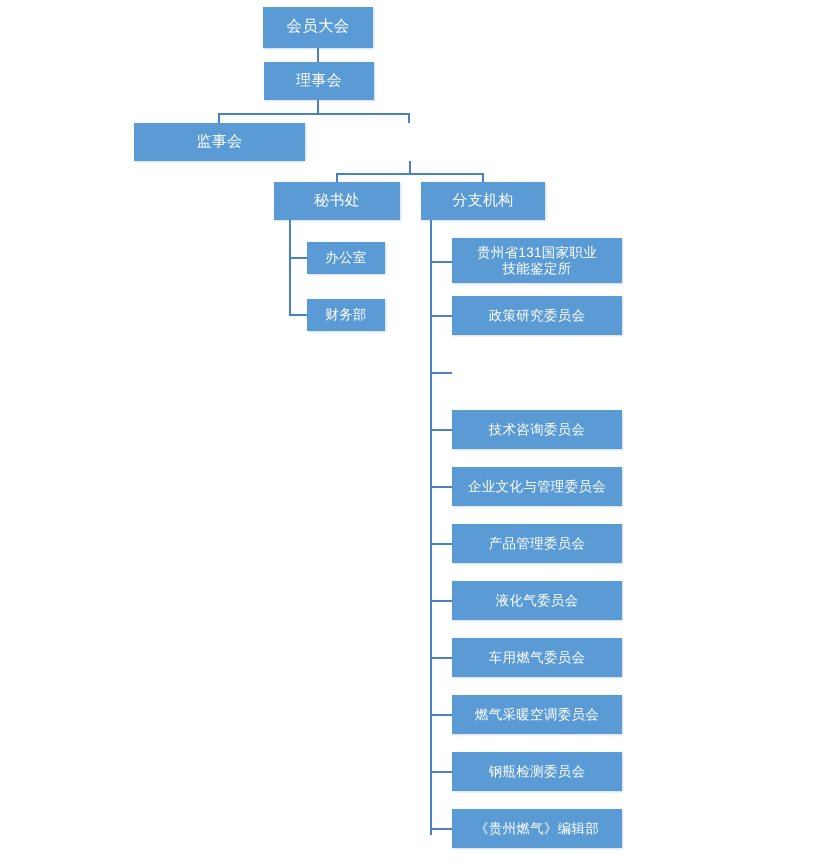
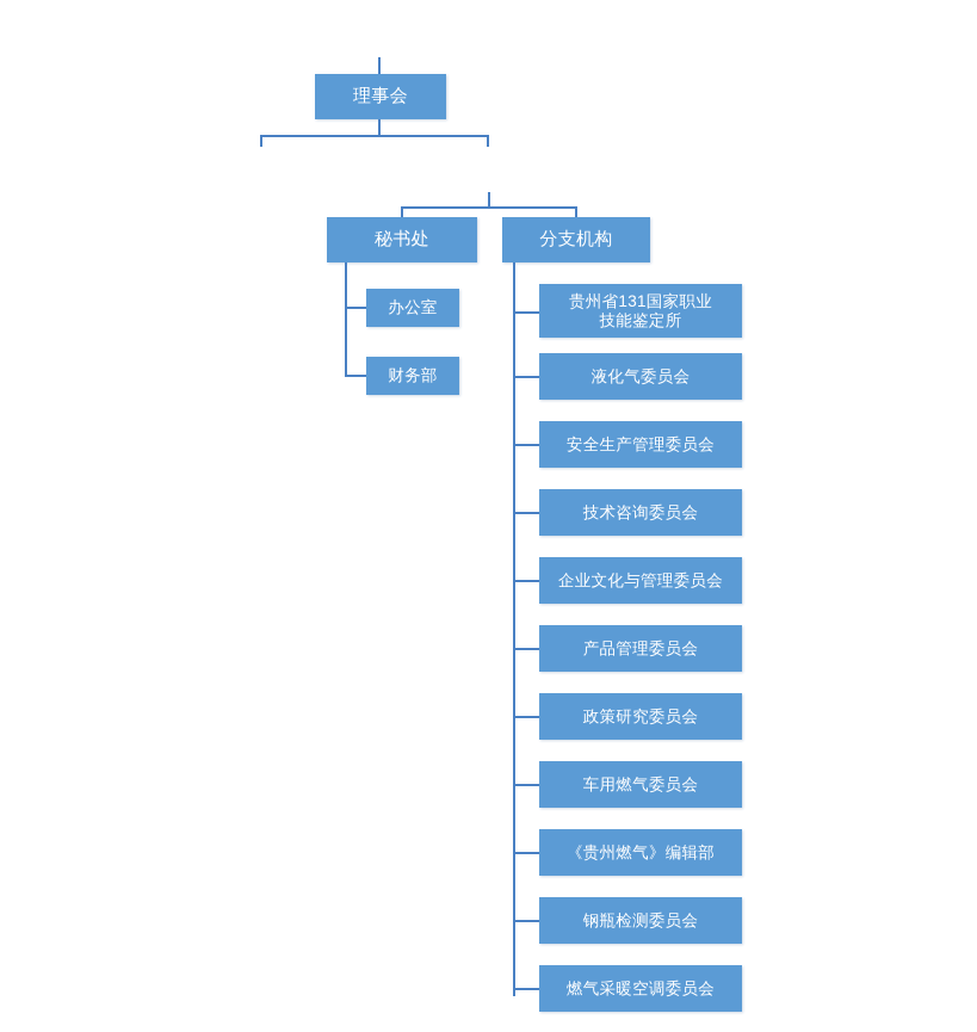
- 会员大会
  理事会
- 监事会
  秘书处
  分支机构
  办公室
  财务部
  贵州省131国家职业
  技能鉴定所
- 政策研究委员会
+ 液化气委员会
+ 安全生产管理委员会
  技术咨询委员会
  企业文化与管理委员会
  产品管理委员会
- 液化气委员会
+ 政策研究委员会
  车用燃气委员会
- 燃气采暖空调委员会
+ 《贵州燃气》编辑部
  钢瓶检测委员会
- 《贵州燃气》编辑部
+ 燃气采暖空调委员会
